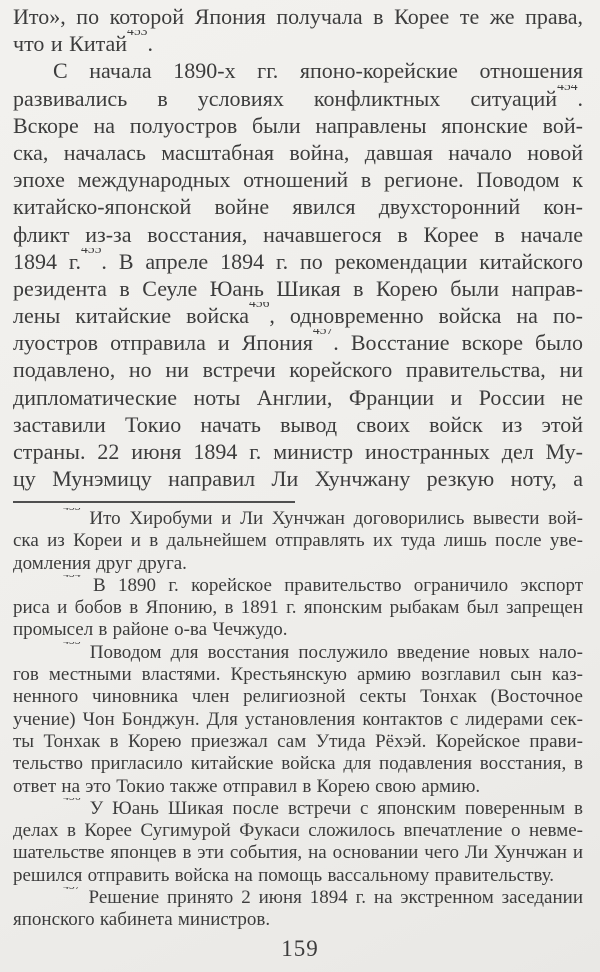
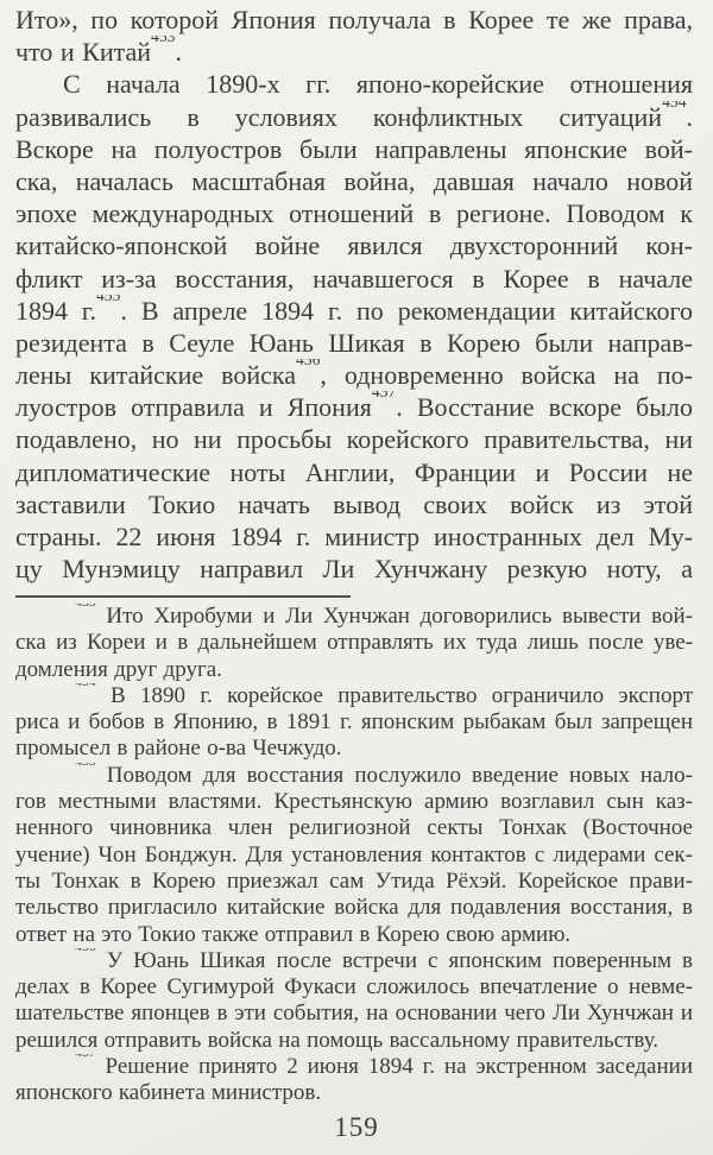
  Ито», по которой Япония получала в Корее те же права,
  что и Китай453.
  С начала 1890-х гг. японо-корейские отношения
  развивались в условиях конфликтных ситуаций454.
  Вскоре на полуостров были направлены японские вой-
  ска, началась масштабная война, давшая начало новой
  эпохе международных отношений в регионе. Поводом к
  китайско-японской войне явился двухсторонний кон-
  фликт из-за восстания, начавшегося в Корее в начале
  1894 г.455. В апреле 1894 г. по рекомендации китайского
  резидента в Сеуле Юань Шикая в Корею были направ-
  лены китайские войска456, одновременно войска на по-
  луостров отправила и Япония457. Восстание вскоре было
- подавлено, но ни встречи корейского правительства, ни
+ подавлено, но ни просьбы корейского правительства, ни
  дипломатические ноты Англии, Франции и России не
  заставили Токио начать вывод своих войск из этой
  страны. 22 июня 1894 г. министр иностранных дел Му-
  цу Мунэмицу направил Ли Хунчжану резкую ноту, а
  Ито Хиробуми и Ли Хунчжан договорились вывести вой-
  ска из Кореи и в дальнейшем отправлять их туда лишь после уве-
  домления друг друга.
  В 1890 г. корейское правительство ограничило экспорт
  риса и бобов в Японию, в 1891 г. японским рыбакам был запрещен
  промысел в районе о-ва Чечжудо.
  Поводом для восстания послужило введение новых нало-
  гов местными властями. Крестьянскую армию возглавил сын каз-
  ненного чиновника член религиозной секты Тонхак (Восточное
  учение) Чон Бонджун. Для установления контактов с лидерами сек-
  ты Тонхак в Корею приезжал сам Утида Рёхэй. Корейское прави-
  тельство пригласило китайские войска для подавления восстания, в
  ответ на это Токио также отправил в Корею свою армию.
  У Юань Шикая после встречи с японским поверенным в
  делах в Корее Сугимурой Фукаси сложилось впечатление о невме-
  шательстве японцев в эти события, на основании чего Ли Хунчжан и
  решился отправить войска на помощь вассальному правительству.
  Решение принято 2 июня 1894 г. на экстренном заседании
  японского кабинета министров.
  159
